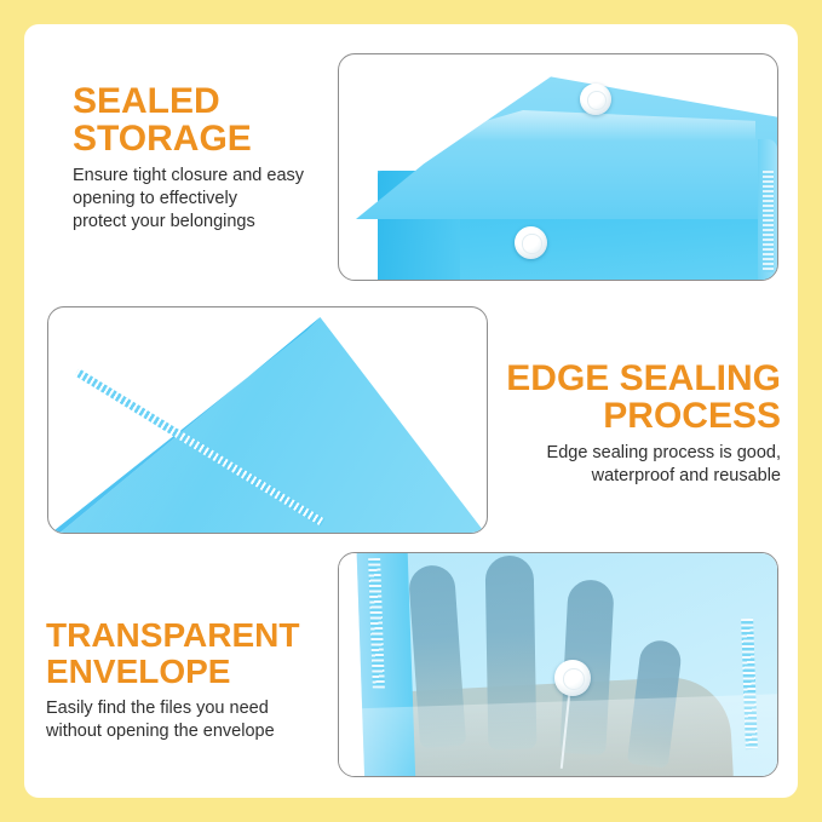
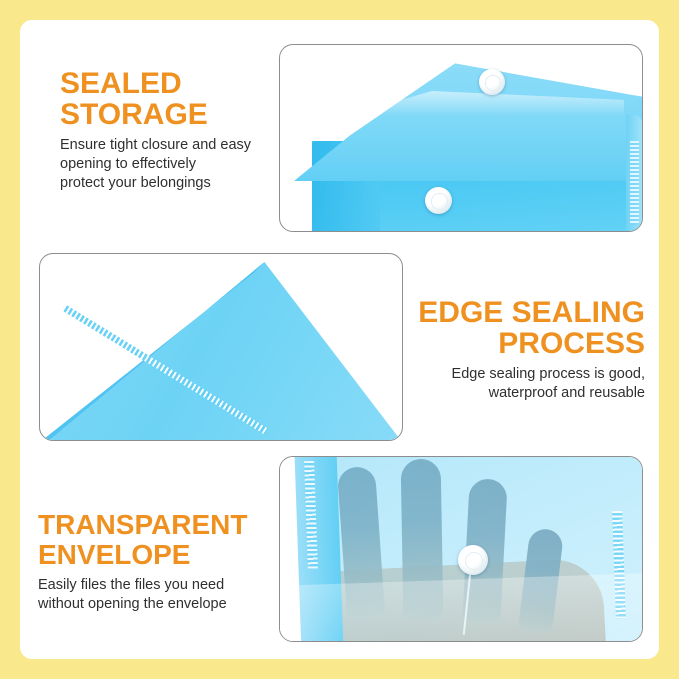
  SEALED
  STORAGE
  Ensure tight closure and easy
  opening to effectively
  protect your belongings
  EDGE SEALING
  PROCESS
  Edge sealing process is good,
  waterproof and reusable
  TRANSPARENT
  ENVELOPE
- Easily find the files you need
+ Easily files the files you need
  without opening the envelope
